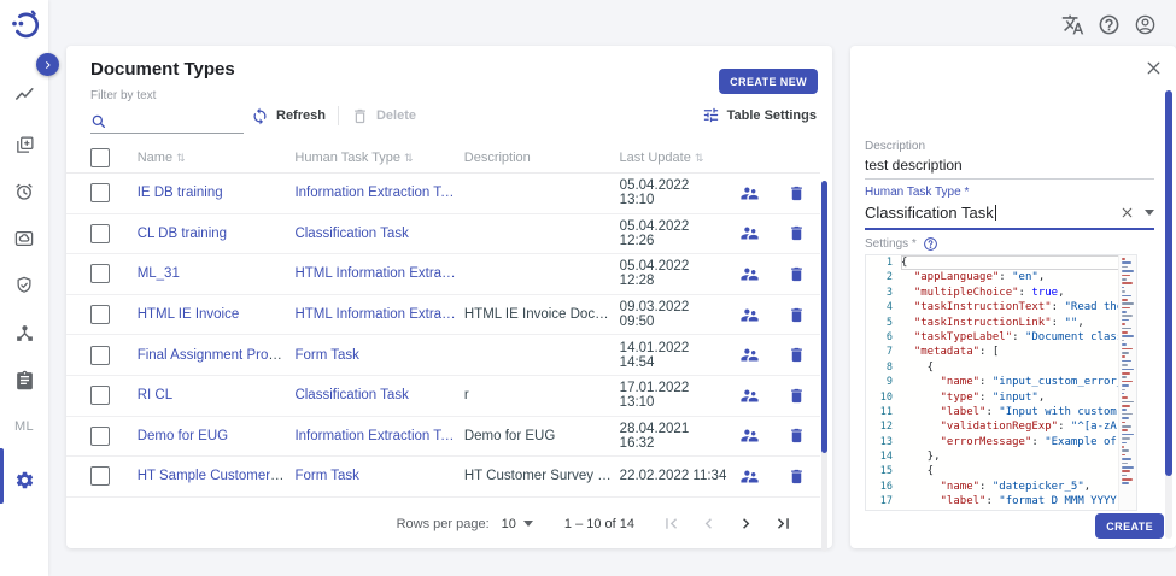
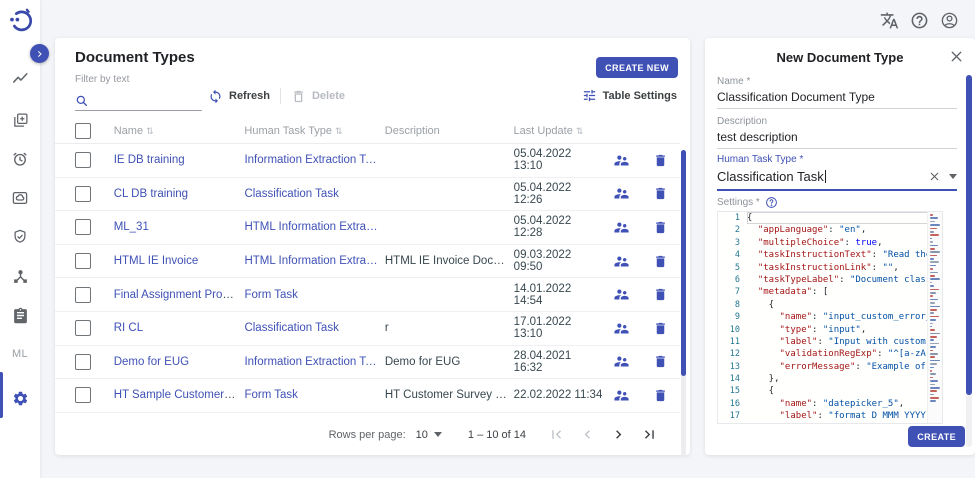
  ML
  Document Types
  CREATE NEW
  Filter by text
  Refresh
  Delete
  Table Settings
  Name ⇅
  Human Task Type ⇅
  Description
  Last Update ⇅
  IE DB training
  Information Extraction Task
  05.04.2022 13:10
  CL DB training
  Classification Task
  05.04.2022 12:26
  ML_31
  HTML Information Extractio
  05.04.2022 12:28
  HTML IE Invoice
  HTML Information Extractio
  HTML IE Invoice Docume
  09.03.2022 09:50
  Final Assignment Product
  Form Task
  14.01.2022 14:54
  RI CL
  Classification Task
  r
  17.01.2022 13:10
  Demo for EUG
  Information Extraction Task
  Demo for EUG
  28.04.2021 16:32
  HT Sample Customer Sur
  Form Task
  HT Customer Survey For
  22.02.2022 11:34
  Rows per page:
  10
  1 – 10 of 14
+ New Document Type
+ Name *
+ Classification Document Type
  Description
  test description
  Human Task Type *
  Classification Task
  Settings *
  1
  {
  2
  "appLanguage": "en",
  3
  "multipleChoice": true,
  4
  "taskInstructionText": "Read th
  5
  "taskInstructionLink": "",
  6
  "taskTypeLabel": "Document clas
  7
  "metadata": [
  8
  {
  9
  "name": "input_custom_error
  10
  "type": "input",
  11
  "label": "Input with custom
  12
  "validationRegExp": "^[a-zA
  13
  "errorMessage": "Example of
  14
  },
  15
  {
  16
  "name": "datepicker_5",
  17
  "label": "format D MMM YYYY
  CREATE
